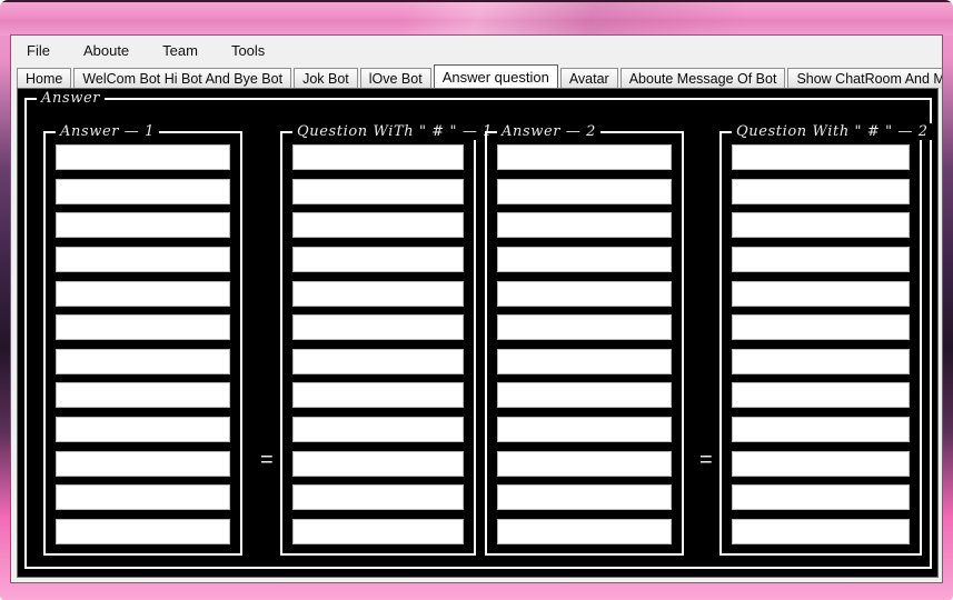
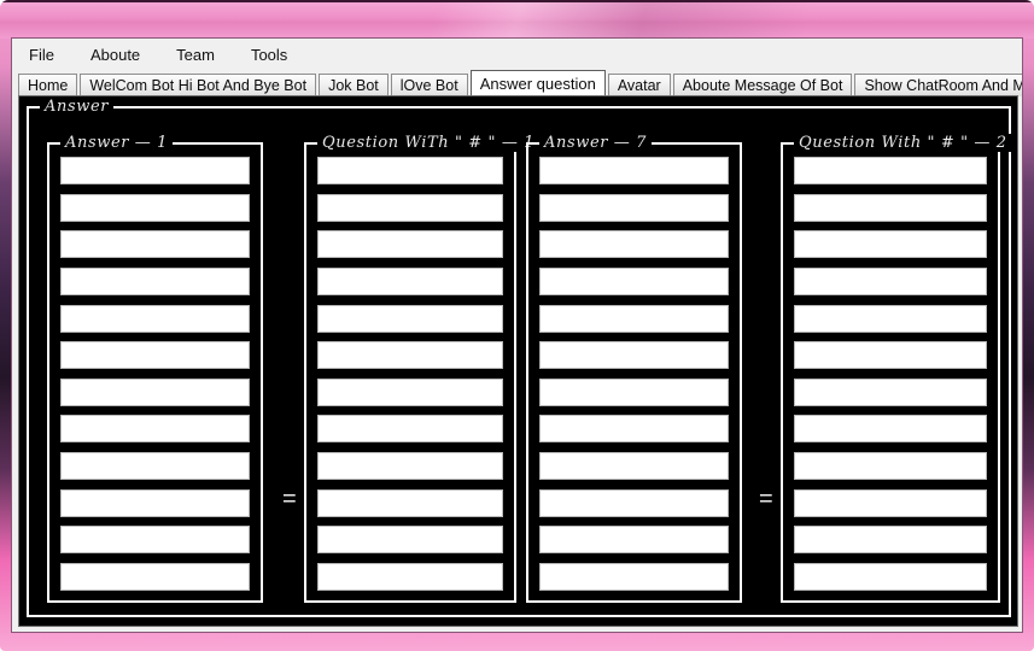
  File
  Aboute
  Team
  Tools
  Home
  WelCom Bot Hi Bot And Bye Bot
  Jok Bot
  lOve Bot
  Answer question
  Avatar
  Aboute Message Of Bot
  Show ChatRoom And M
  Answer
  Answer — 1
  =
  Question WiTh " # " — 1
- Answer — 2
+ Answer — 7
  =
  Question With " # " — 2
